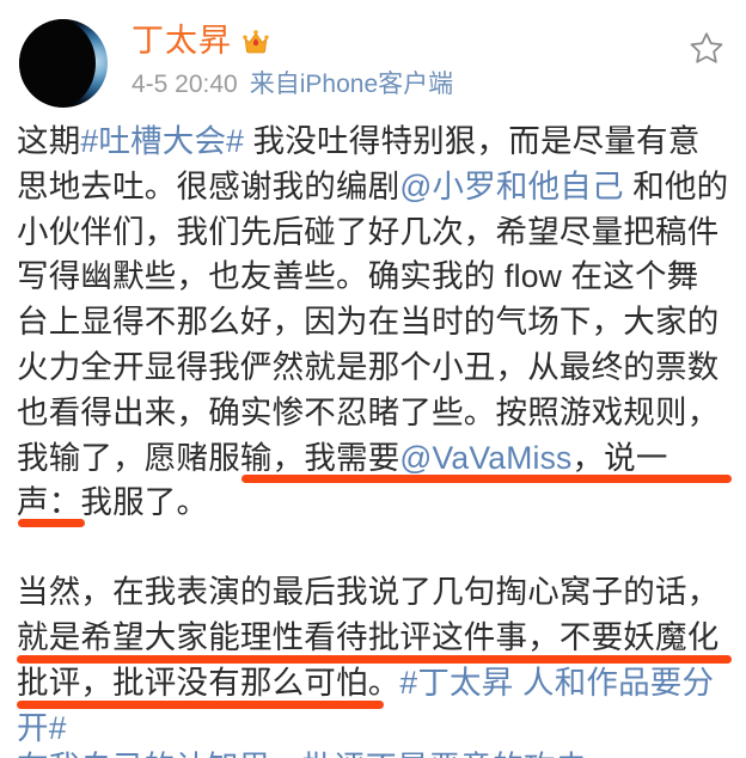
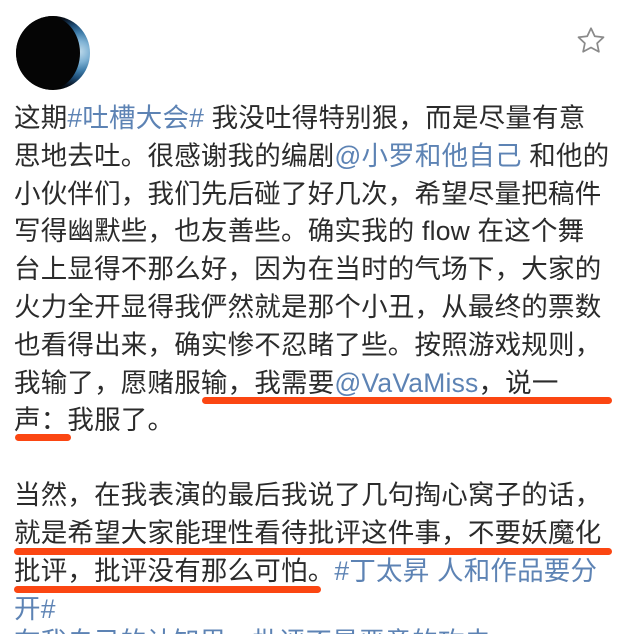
- 丁太昇
- 4-5 20:40 来自iPhone客户端
  这期#吐槽大会# 我没吐得特别狠，而是尽量有意思地去吐。很感谢我的编剧@小罗和他自己 和他的小伙伴们，我们先后碰了好几次，希望尽量把稿件写得幽默些，也友善些。确实我的 flow 在这个舞台上显得不那么好，因为在当时的气场下，大家的火力全开显得我俨然就是那个小丑，从最终的票数也看得出来，确实惨不忍睹了些。按照游戏规则，我输了，愿赌服输，我需要@VaVaMiss，说一声：我服了。
  当然，在我表演的最后我说了几句掏心窝子的话，就是希望大家能理性看待批评这件事，不要妖魔化批评，批评没有那么可怕。#丁太昇 人和作品要分开#
